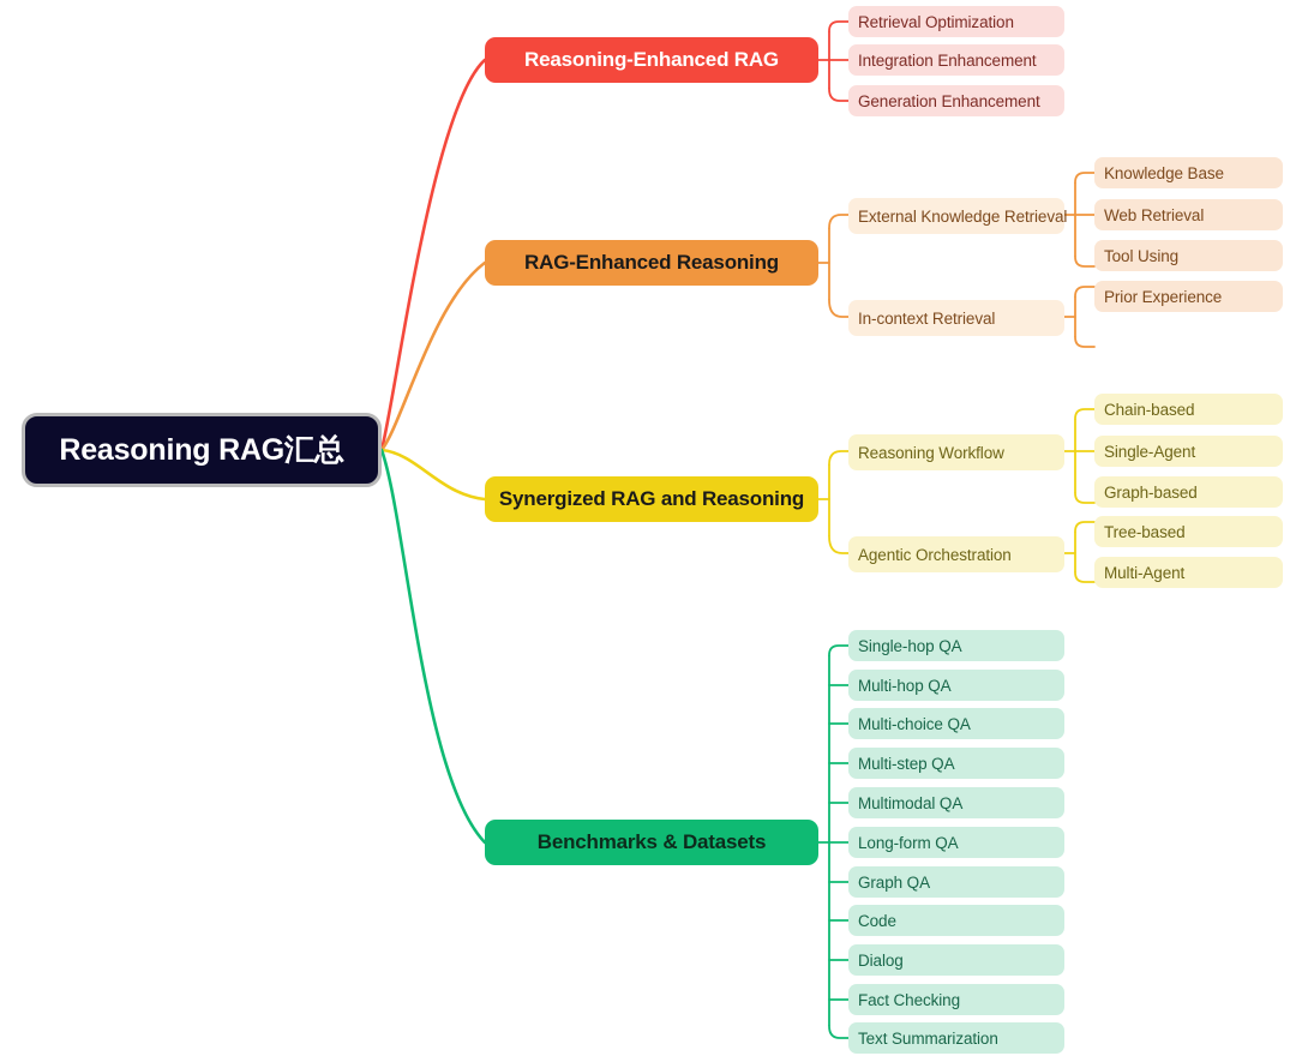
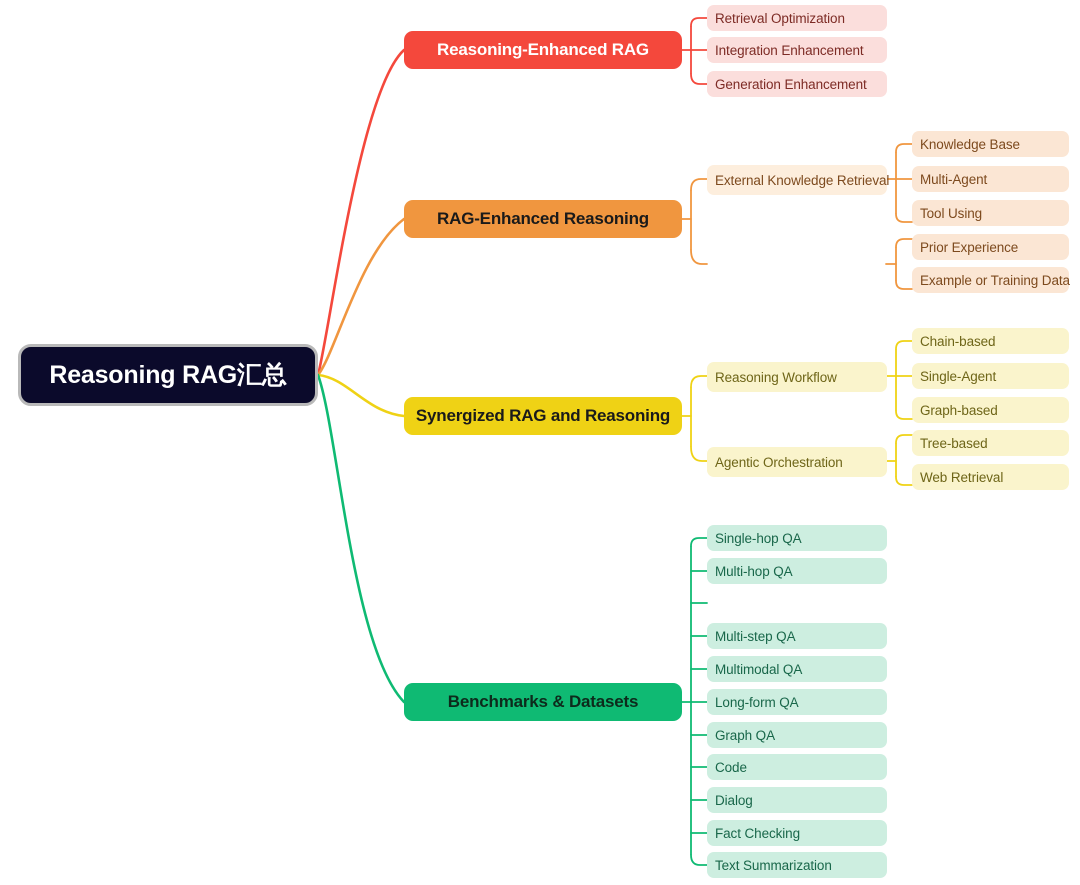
  Reasoning RAG汇总
  Reasoning-Enhanced RAG
  Retrieval Optimization
  Integration Enhancement
  Generation Enhancement
  RAG-Enhanced Reasoning
  External Knowledge Retrieval
- In-context Retrieval
  Knowledge Base
- Web Retrieval
+ Multi-Agent
  Tool Using
  Prior Experience
+ Example or Training Data
  Synergized RAG and Reasoning
  Reasoning Workflow
  Agentic Orchestration
  Chain-based
  Single-Agent
  Graph-based
  Tree-based
- Multi-Agent
+ Web Retrieval
  Benchmarks & Datasets
  Single-hop QA
  Multi-hop QA
- Multi-choice QA
  Multi-step QA
  Multimodal QA
  Long-form QA
  Graph QA
  Code
  Dialog
  Fact Checking
  Text Summarization
